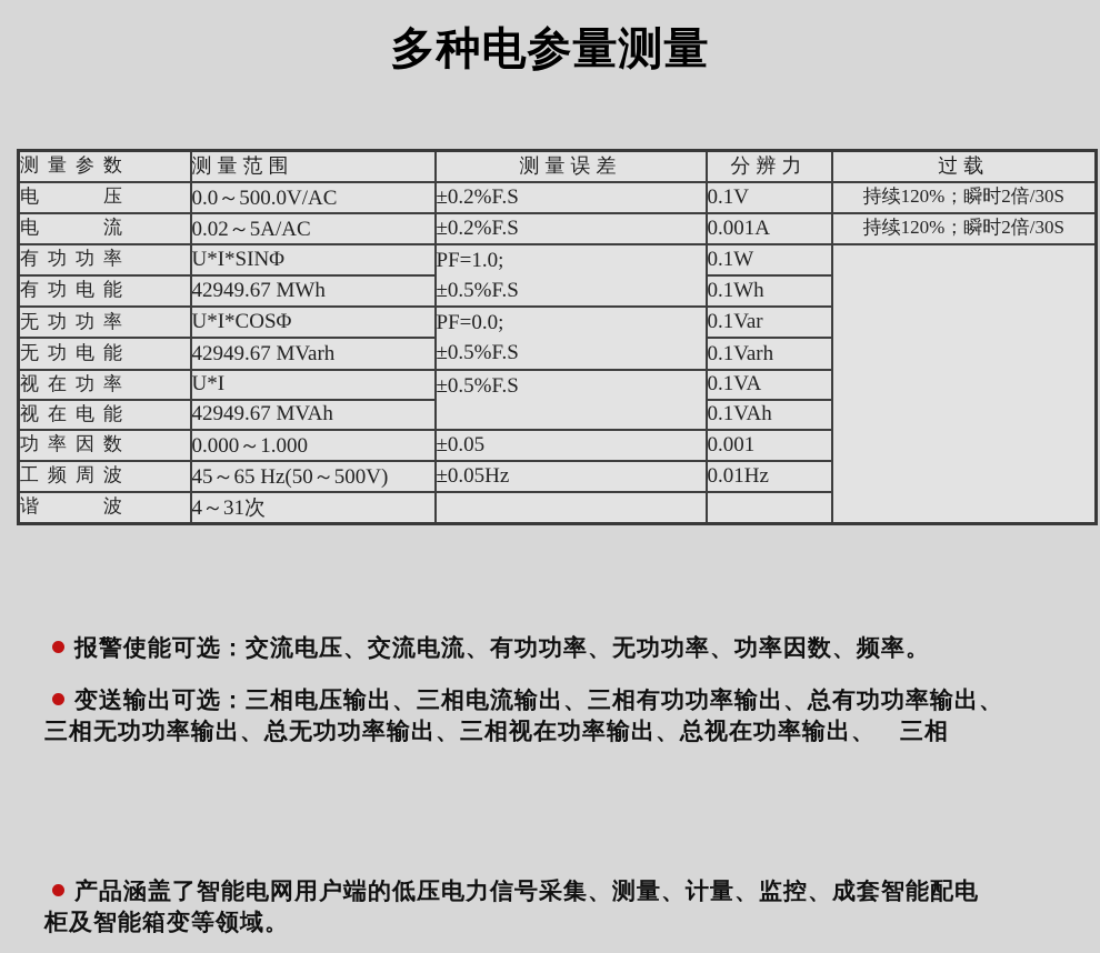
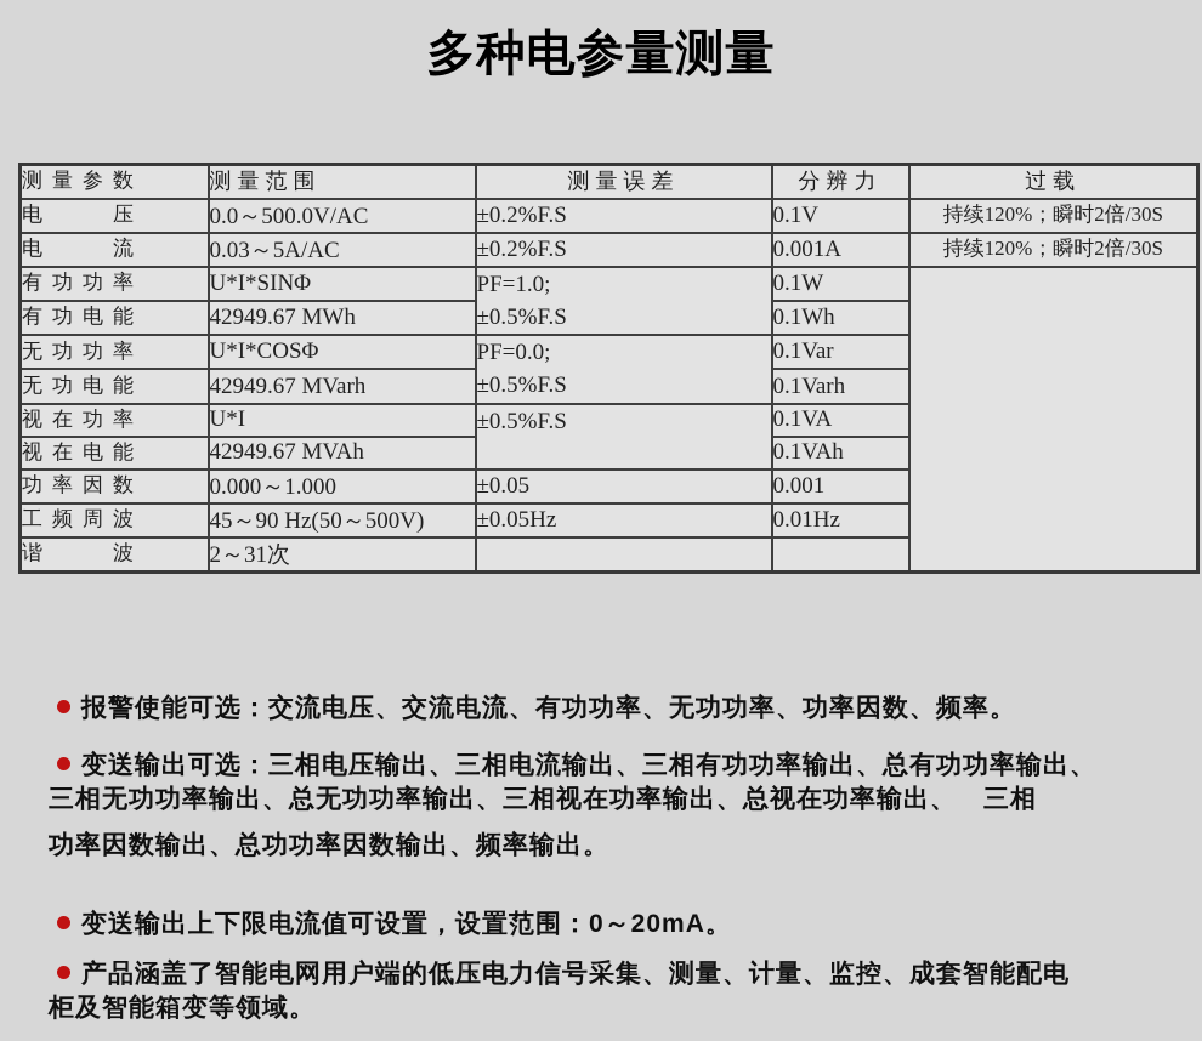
  多种电参量测量
  测量参数	测量范围	测量误差	分辨力	过载
  电 压	0.0～500.0V/AC	±0.2%F.S	0.1V	持续120%；瞬时2倍/30S
- 电 流	0.02～5A/AC	±0.2%F.S	0.001A	持续120%；瞬时2倍/30S
+ 电 流	0.03～5A/AC	±0.2%F.S	0.001A	持续120%；瞬时2倍/30S
  有功功率	U*I*SINΦ	PF=1.0; ±0.5%F.S	0.1W
  有功电能	42949.67 MWh	0.1Wh
  无功功率	U*I*COSΦ	PF=0.0; ±0.5%F.S	0.1Var
  无功电能	42949.67 MVarh	0.1Varh
  视在功率	U*I	±0.5%F.S	0.1VA
  视在电能	42949.67 MVAh	0.1VAh
  功率因数	0.000～1.000	±0.05	0.001
- 工频周波	45～65 Hz(50～500V)	±0.05Hz	0.01Hz
+ 工频周波	45～90 Hz(50～500V)	±0.05Hz	0.01Hz
- 谐 波	4～31次
+ 谐 波	2～31次
  报警使能可选：交流电压、交流电流、有功功率、无功功率、功率因数、频率。
  变送输出可选：三相电压输出、三相电流输出、三相有功功率输出、总有功功率输出、
  三相无功功率输出、总无功功率输出、三相视在功率输出、总视在功率输出、 三相
+ 功率因数输出、总功功率因数输出、频率输出。
+ 变送输出上下限电流值可设置，设置范围：0～20mA。
  产品涵盖了智能电网用户端的低压电力信号采集、测量、计量、监控、成套智能配电
  柜及智能箱变等领域。
